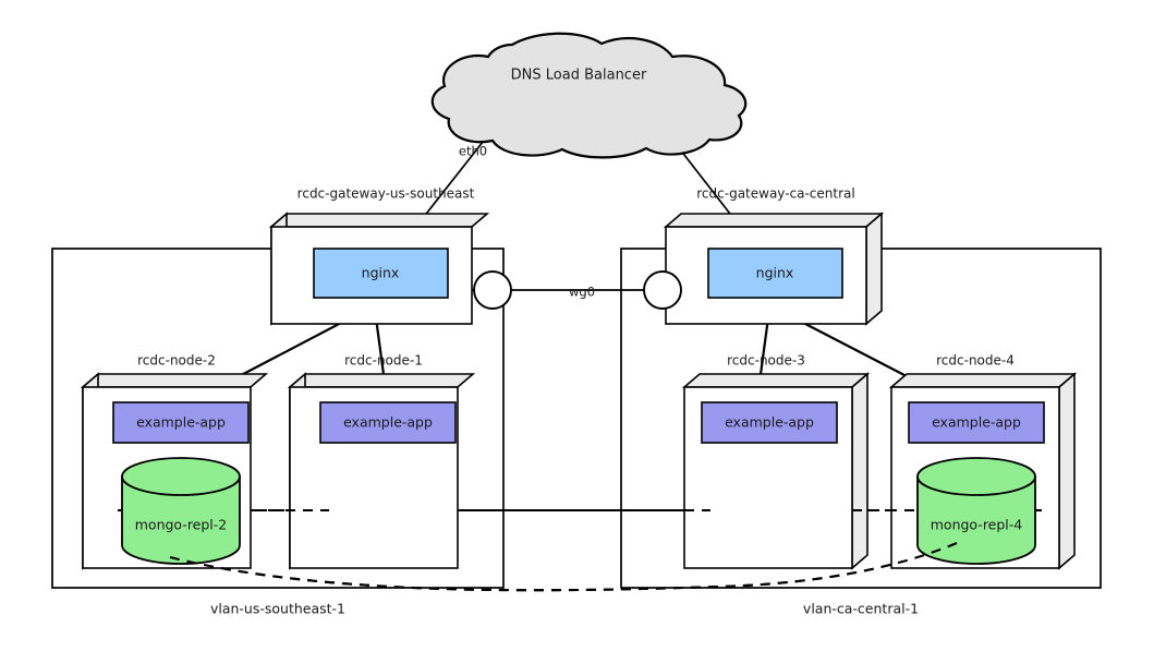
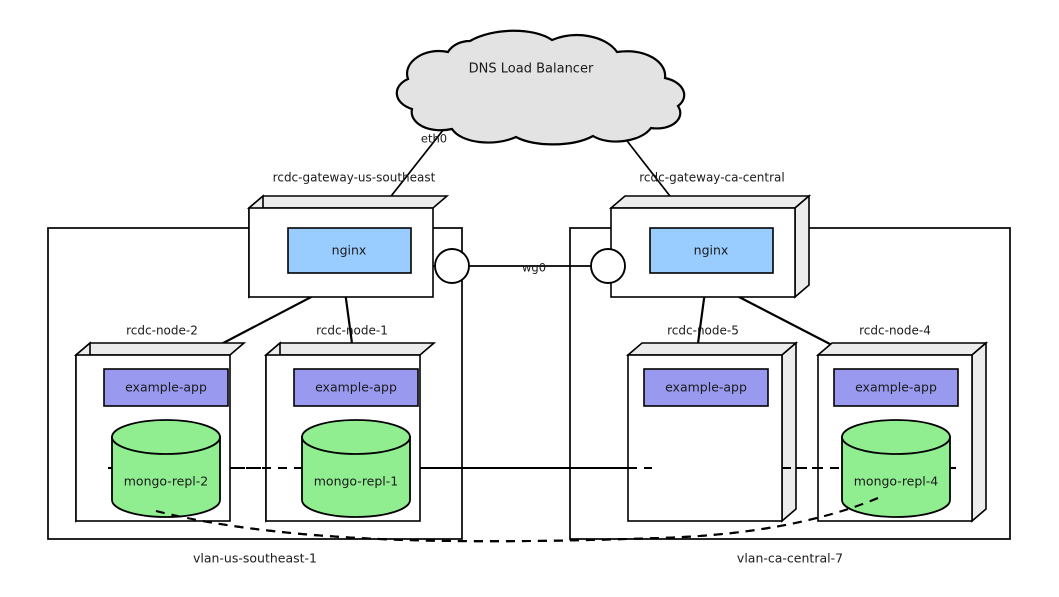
  vlan-us-southeast-1
- vlan-ca-central-1
+ vlan-ca-central-7
  eth0
  wg0
  DNS Load Balancer
  rcdc-gateway-us-southeast
  nginx
  rcdc-gateway-ca-central
  nginx
  rcdc-node-2
  example-app
  mongo-repl-2
  rcdc-node-1
  example-app
+ mongo-repl-1
- rcdc-node-3
+ rcdc-node-5
  example-app
  rcdc-node-4
  example-app
  mongo-repl-4
